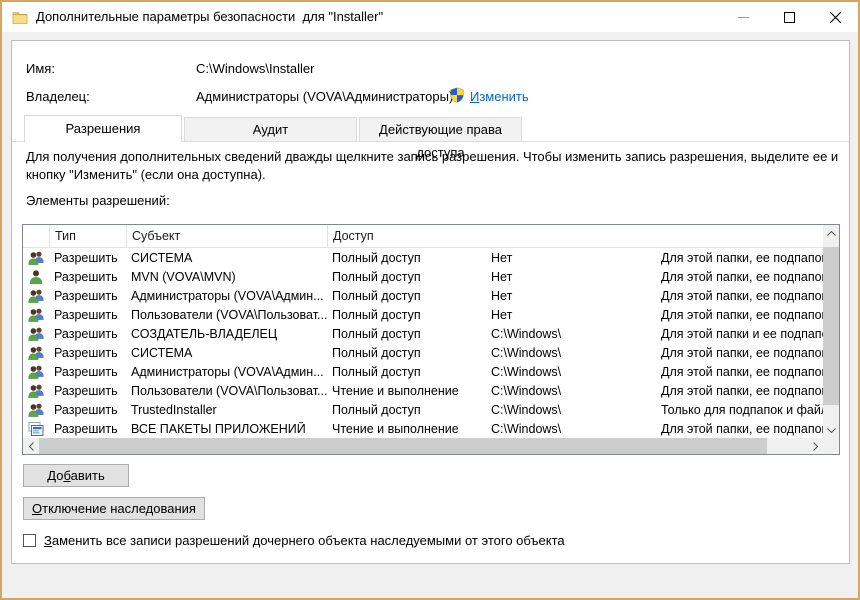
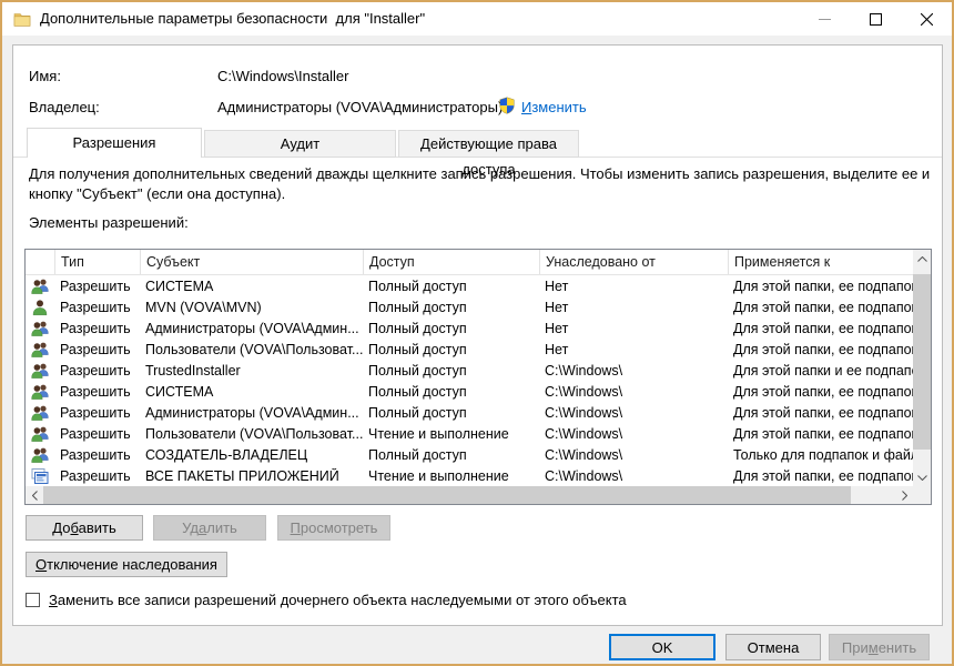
  Дополнительные параметры безопасности для "Installer"
  Имя:
  C:\Windows\Installer
  Владелец:
  Администраторы (VOVA\Администраторы
  Изменить
  Разрешения
  Аудит
  Действующие права доступа
  Для получения дополнительных сведений дважды щелкните запись разрешения. Чтобы изменить запись разрешения, выделите ее и
- кнопку "Изменить" (если она доступна).
+ кнопку "Субъект" (если она доступна).
  Элементы разрешений:
  Тип
  Субъект
  Доступ
+ Унаследовано от
+ Применяется к
  Разрешить
  СИСТЕМА
  Полный доступ
  Нет
  Для этой папки, ее подпапо
  Разрешить
  MVN (VOVA\MVN)
  Полный доступ
  Нет
  Для этой папки, ее подпапо
  Разрешить
  Администраторы (VOVA\Админ...
  Полный доступ
  Нет
  Для этой папки, ее подпапо
  Разрешить
  Пользователи (VOVA\Пользоват...
  Полный доступ
  Нет
  Для этой папки, ее подпапо
  Разрешить
- СОЗДАТЕЛЬ-ВЛАДЕЛЕЦ
+ TrustedInstaller
  Полный доступ
  C:\Windows\
  Для этой папки и ее подпап
  Разрешить
  СИСТЕМА
  Полный доступ
  C:\Windows\
  Для этой папки, ее подпапо
  Разрешить
  Администраторы (VOVA\Админ...
  Полный доступ
  C:\Windows\
  Для этой папки, ее подпапо
  Разрешить
  Пользователи (VOVA\Пользоват...
  Чтение и выполнение
  C:\Windows\
  Для этой папки, ее подпапо
  Разрешить
- TrustedInstaller
+ СОЗДАТЕЛЬ-ВЛАДЕЛЕЦ
  Полный доступ
  C:\Windows\
  Только для подпапок и фай
  Разрешить
  ВСЕ ПАКЕТЫ ПРИЛОЖЕНИЙ
  Чтение и выполнение
  C:\Windows\
  Для этой папки, ее подпапо
  Добавить
+ Удалить
+ Просмотреть
  Отключение наследования
  Заменить все записи разрешений дочернего объекта наследуемыми от этого объекта
+ OK
+ Отмена
+ Применить
